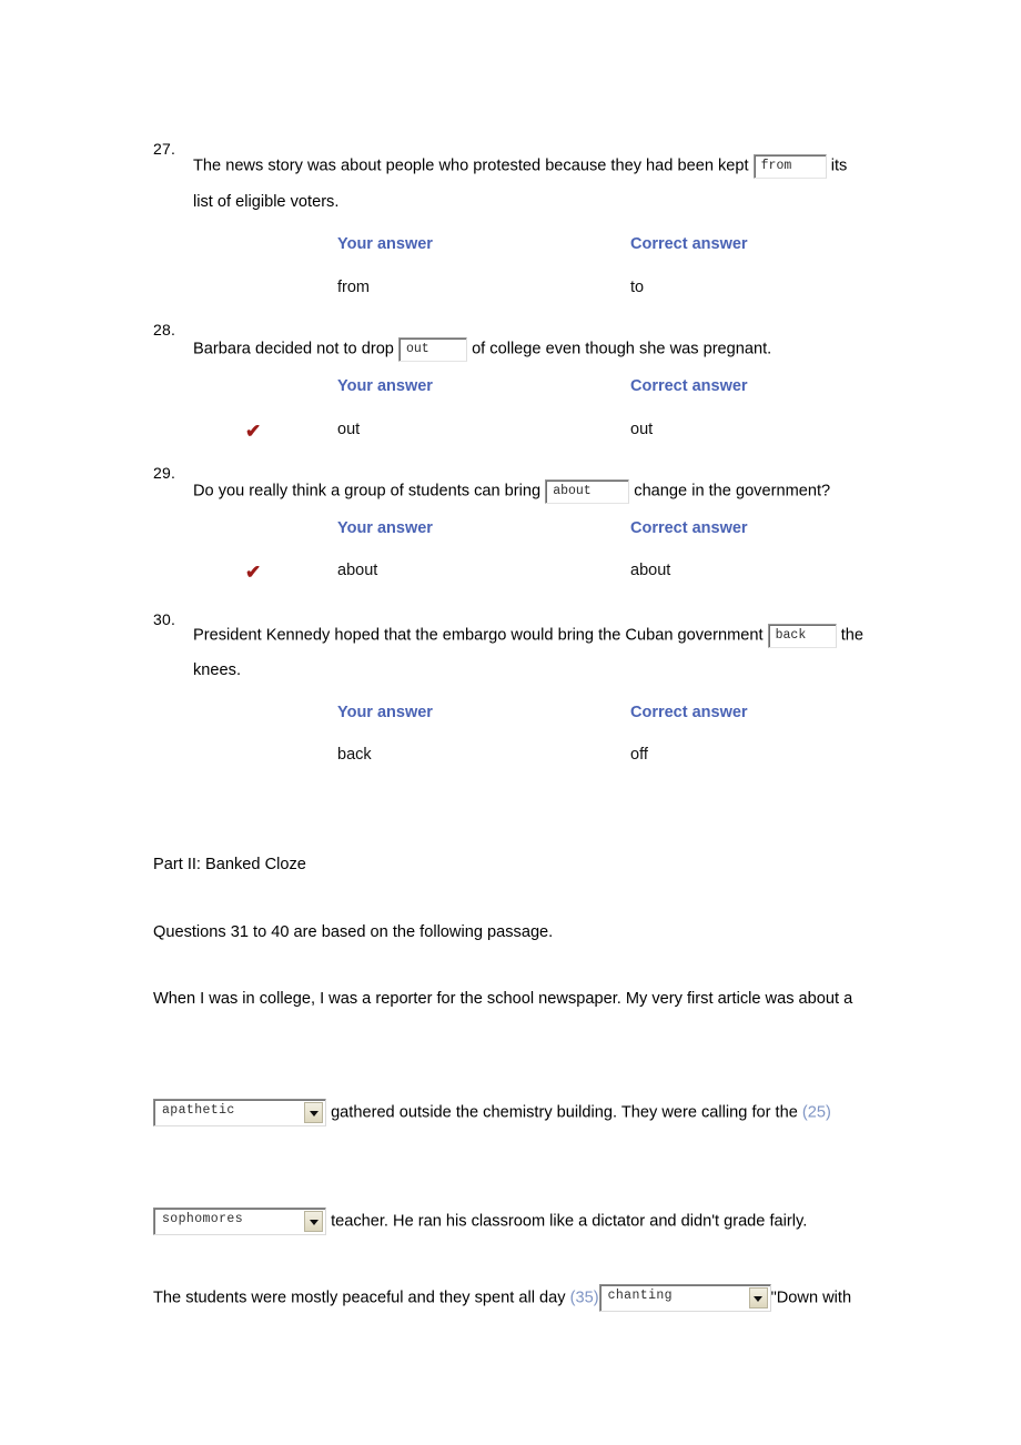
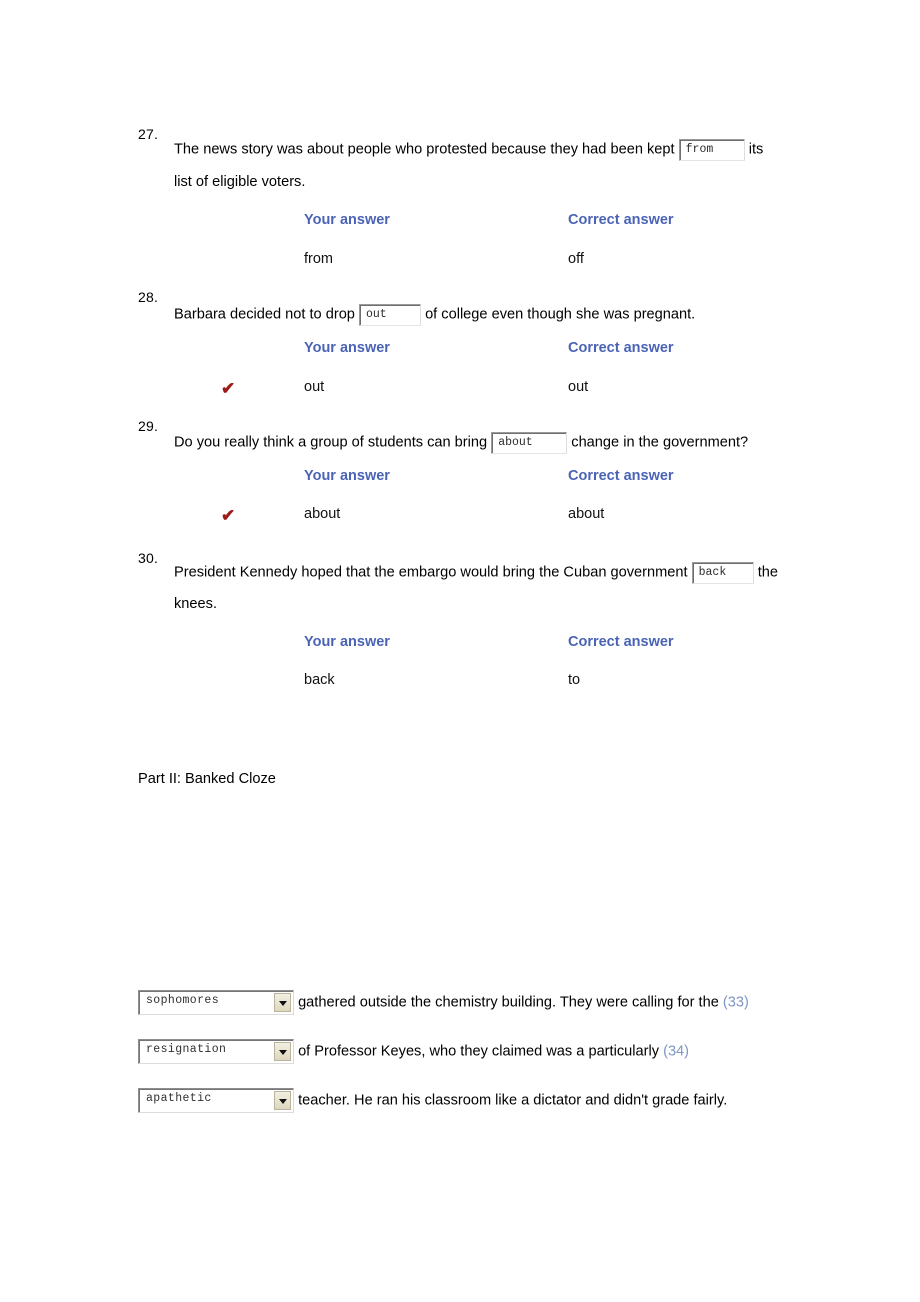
  27.
  The news story was about people who protested because they had been kept from its
  list of eligible voters.
  Your answer
  Correct answer
  from
- to
+ off
  28.
  Barbara decided not to drop out of college even though she was pregnant.
  Your answer
  Correct answer
  ✔
  out
  out
  29.
  Do you really think a group of students can bring about change in the government?
  Your answer
  Correct answer
  ✔
  about
  about
  30.
  President Kennedy hoped that the embargo would bring the Cuban government back the
  knees.
  Your answer
  Correct answer
  back
- off
+ to
  Part II: Banked Cloze
- Questions 31 to 40 are based on the following passage.
- When I was in college, I was a reporter for the school newspaper. My very first article was about a
- apathetic
+ sophomores
- gathered outside the chemistry building. They were calling for the (25)
+ gathered outside the chemistry building. They were calling for the (33)
+ resignation
+ of Professor Keyes, who they claimed was a particularly (34)
- sophomores
+ apathetic
  teacher. He ran his classroom like a dictator and didn't grade fairly.
- The students were mostly peaceful and they spent all day (35)
- chanting
- "Down with
